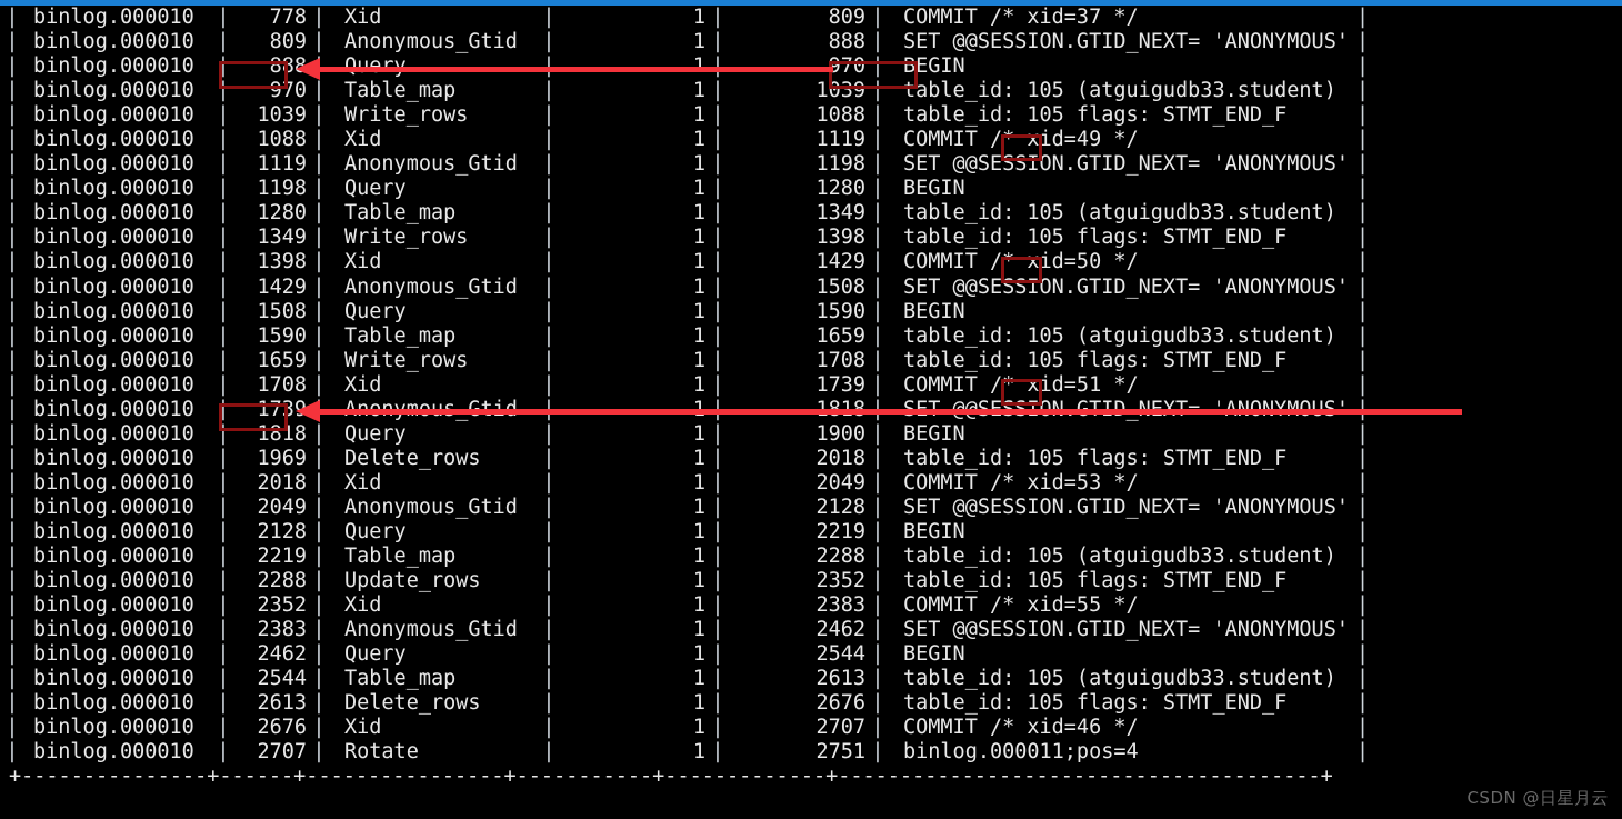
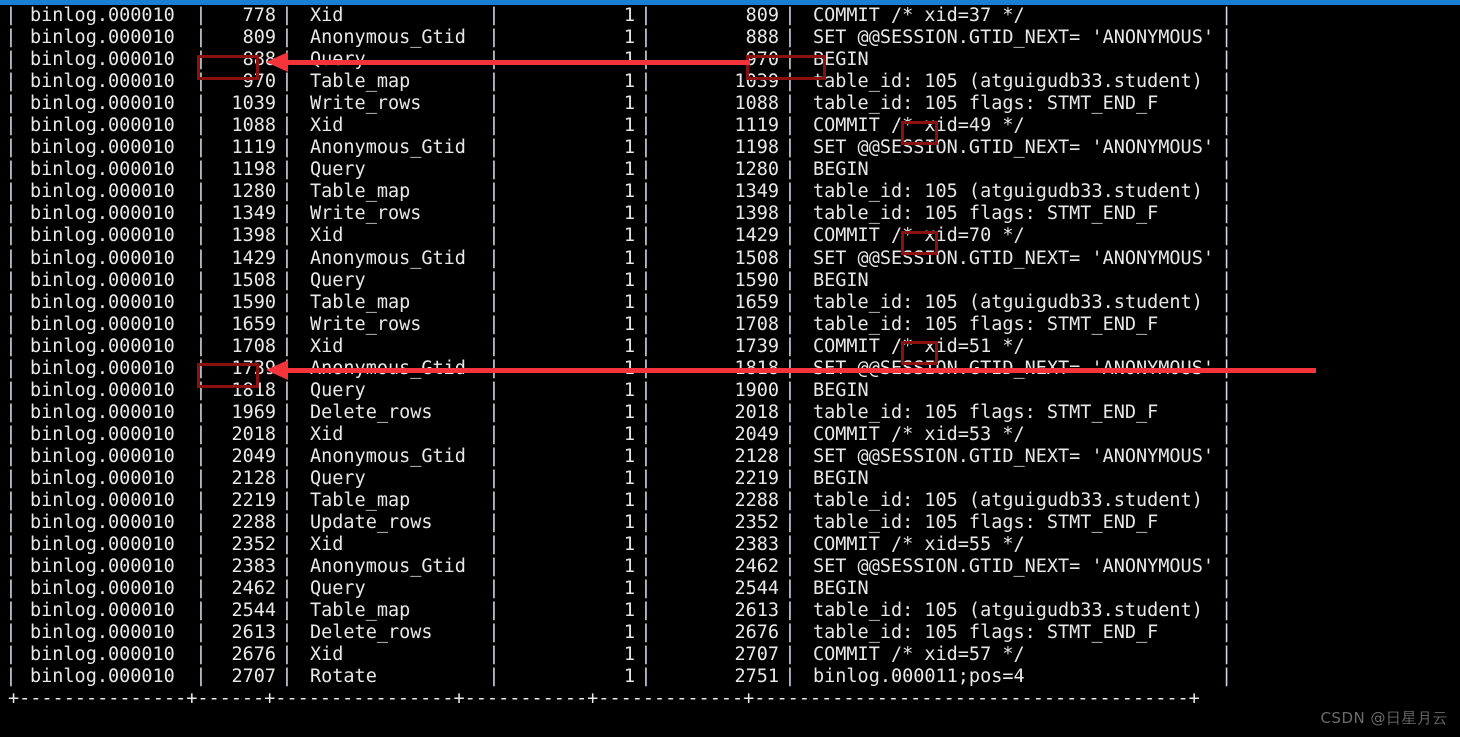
  | binlog.000010 | 778 | Xid | 1 | 809 | COMMIT /* xid=37 */ |
  | binlog.000010 | 809 | Anonymous_Gtid | 1 | 888 | SET @@SESSION.GTID_NEXT= 'ANONYMOUS' |
  | binlog.000010 | 888 | 970 | BEGIN |
  | binlog.000010 | 970 | Table_map | 1 | 1039 | table_id: 105 (atguigudb33.student) |
  | binlog.000010 | 1039 | Write_rows | 1 | 1088 | table_id: 105 flags: STMT_END_F |
  | binlog.000010 | 1088 | Xid | 1 | 1119 | COMMIT /* xid=49 */ |
  | binlog.000010 | 1119 | Anonymous_Gtid | 1 | 1198 | SET @@SESSION.GTID_NEXT= 'ANONYMOUS' |
  | binlog.000010 | 1198 | Query | 1 | 1280 | BEGIN |
  | binlog.000010 | 1280 | Table_map | 1 | 1349 | table_id: 105 (atguigudb33.student) |
  | binlog.000010 | 1349 | Write_rows | 1 | 1398 | table_id: 105 flags: STMT_END_F |
- | binlog.000010 | 1398 | Xid | 1 | 1429 | COMMIT /* xid=50 */ |
+ | binlog.000010 | 1398 | Xid | 1 | 1429 | COMMIT /* xid=70 */ |
  | binlog.000010 | 1429 | Anonymous_Gtid | 1 | 1508 | SET @@SESSION.GTID_NEXT= 'ANONYMOUS' |
  | binlog.000010 | 1508 | Query | 1 | 1590 | BEGIN |
  | binlog.000010 | 1590 | Table_map | 1 | 1659 | table_id: 105 (atguigudb33.student) |
  | binlog.000010 | 1659 | Write_rows | 1 | 1708 | table_id: 105 flags: STMT_END_F |
  | binlog.000010 | 1708 | Xid | 1 | 1739 | COMMIT /* xid=51 */ |
  | binlog.000010 | 1818 | Query | 1 | 1900 | BEGIN |
  | binlog.000010 | 1969 | Delete_rows | 1 | 2018 | table_id: 105 flags: STMT_END_F |
  | binlog.000010 | 2018 | Xid | 1 | 2049 | COMMIT /* xid=53 */ |
  | binlog.000010 | 2049 | Anonymous_Gtid | 1 | 2128 | SET @@SESSION.GTID_NEXT= 'ANONYMOUS' |
  | binlog.000010 | 2128 | Query | 1 | 2219 | BEGIN |
  | binlog.000010 | 2219 | Table_map | 1 | 2288 | table_id: 105 (atguigudb33.student) |
  | binlog.000010 | 2288 | Update_rows | 1 | 2352 | table_id: 105 flags: STMT_END_F |
  | binlog.000010 | 2352 | Xid | 1 | 2383 | COMMIT /* xid=55 */ |
  | binlog.000010 | 2383 | Anonymous_Gtid | 1 | 2462 | SET @@SESSION.GTID_NEXT= 'ANONYMOUS' |
  | binlog.000010 | 2462 | Query | 1 | 2544 | BEGIN |
  | binlog.000010 | 2544 | Table_map | 1 | 2613 | table_id: 105 (atguigudb33.student) |
  | binlog.000010 | 2613 | Delete_rows | 1 | 2676 | table_id: 105 flags: STMT_END_F |
- | binlog.000010 | 2676 | Xid | 1 | 2707 | COMMIT /* xid=46 */ |
+ | binlog.000010 | 2676 | Xid | 1 | 2707 | COMMIT /* xid=57 */ |
  | binlog.000010 | 2707 | Rotate | 1 | 2751 | binlog.000011;pos=4 |
  +---------------+------+----------------+-----------+-------------+---------------------------------------+
  CSDN @日星月云
